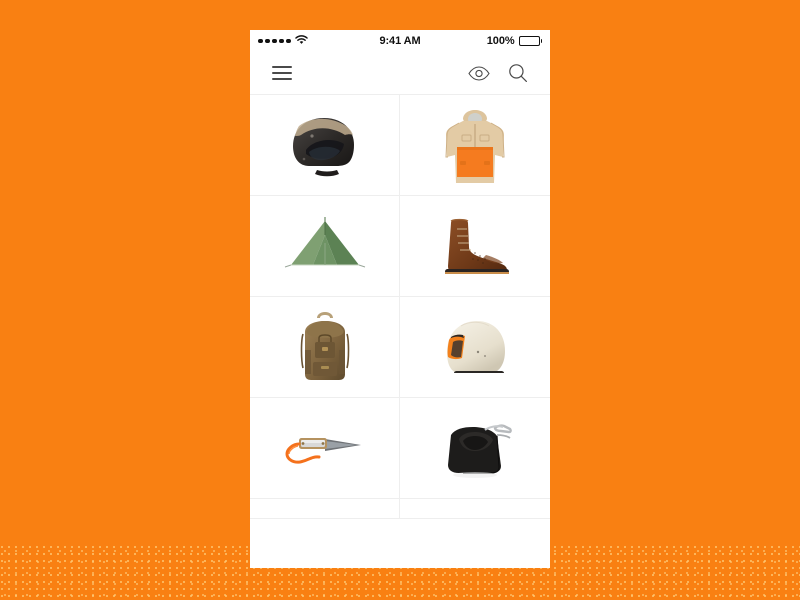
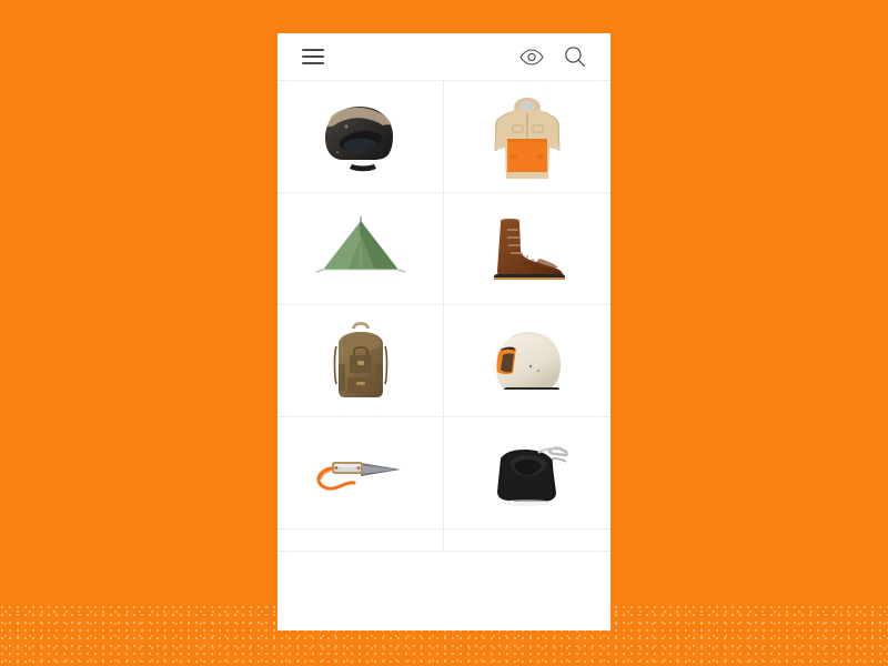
- 9:41 AM
- 100%
